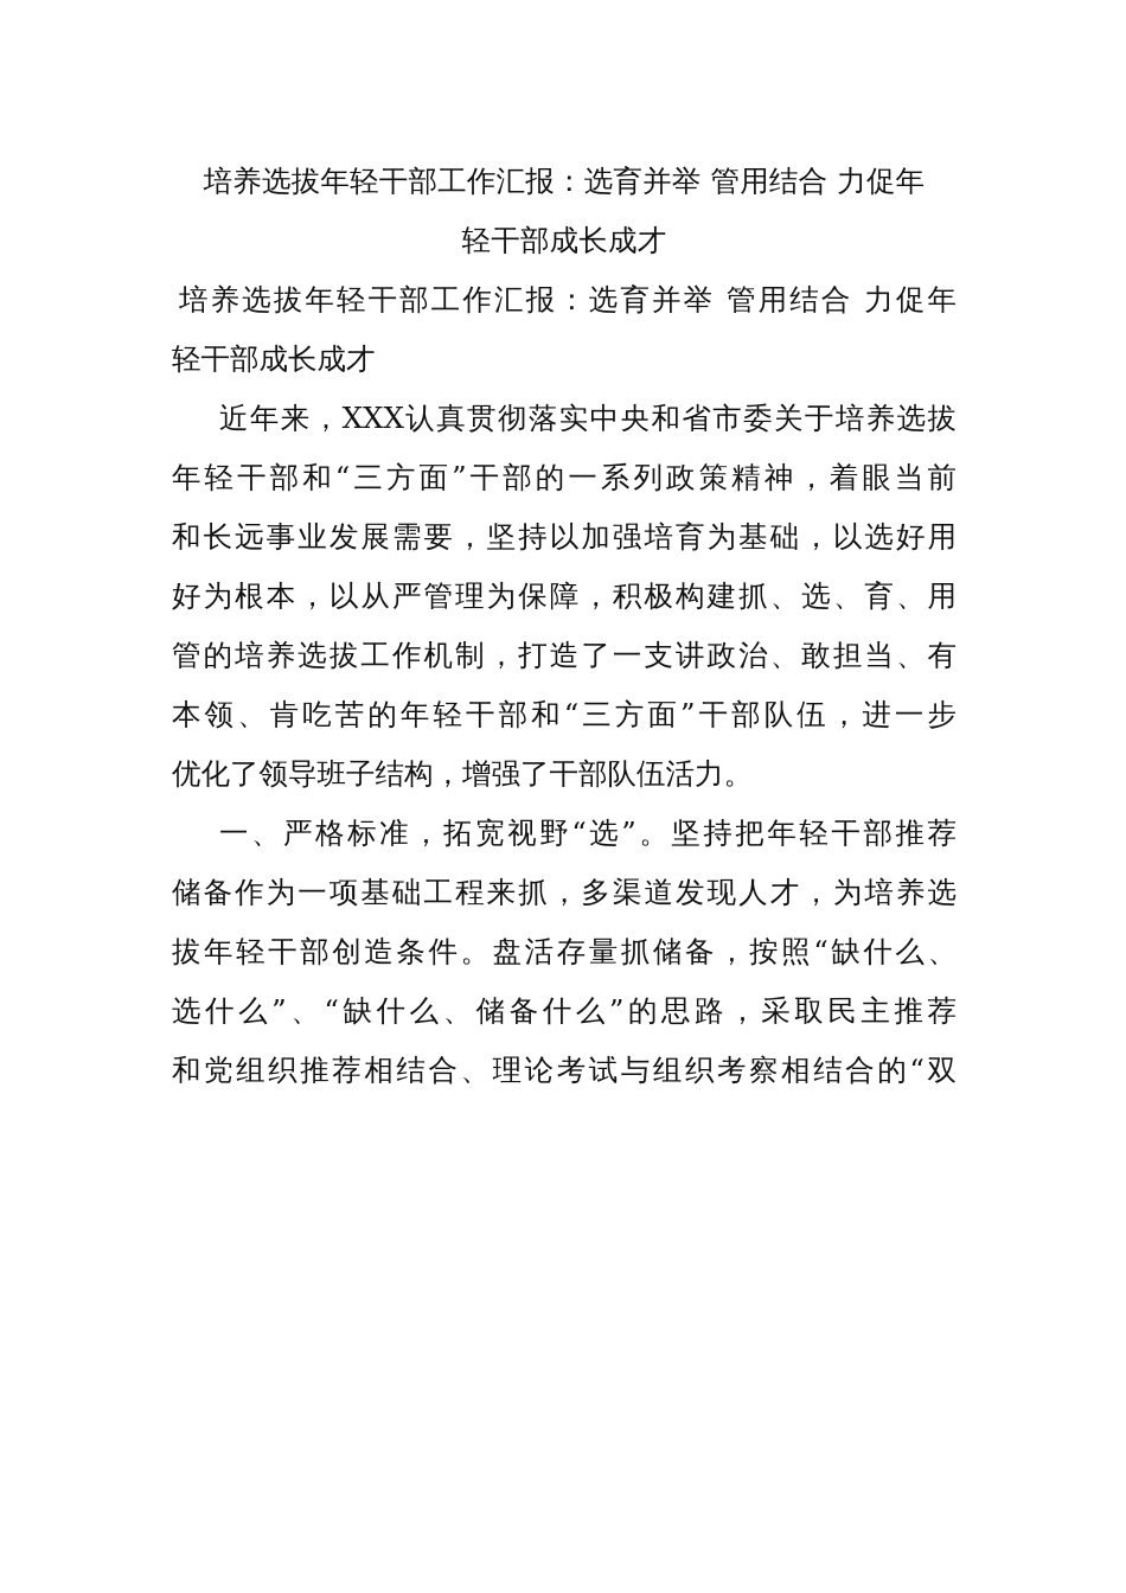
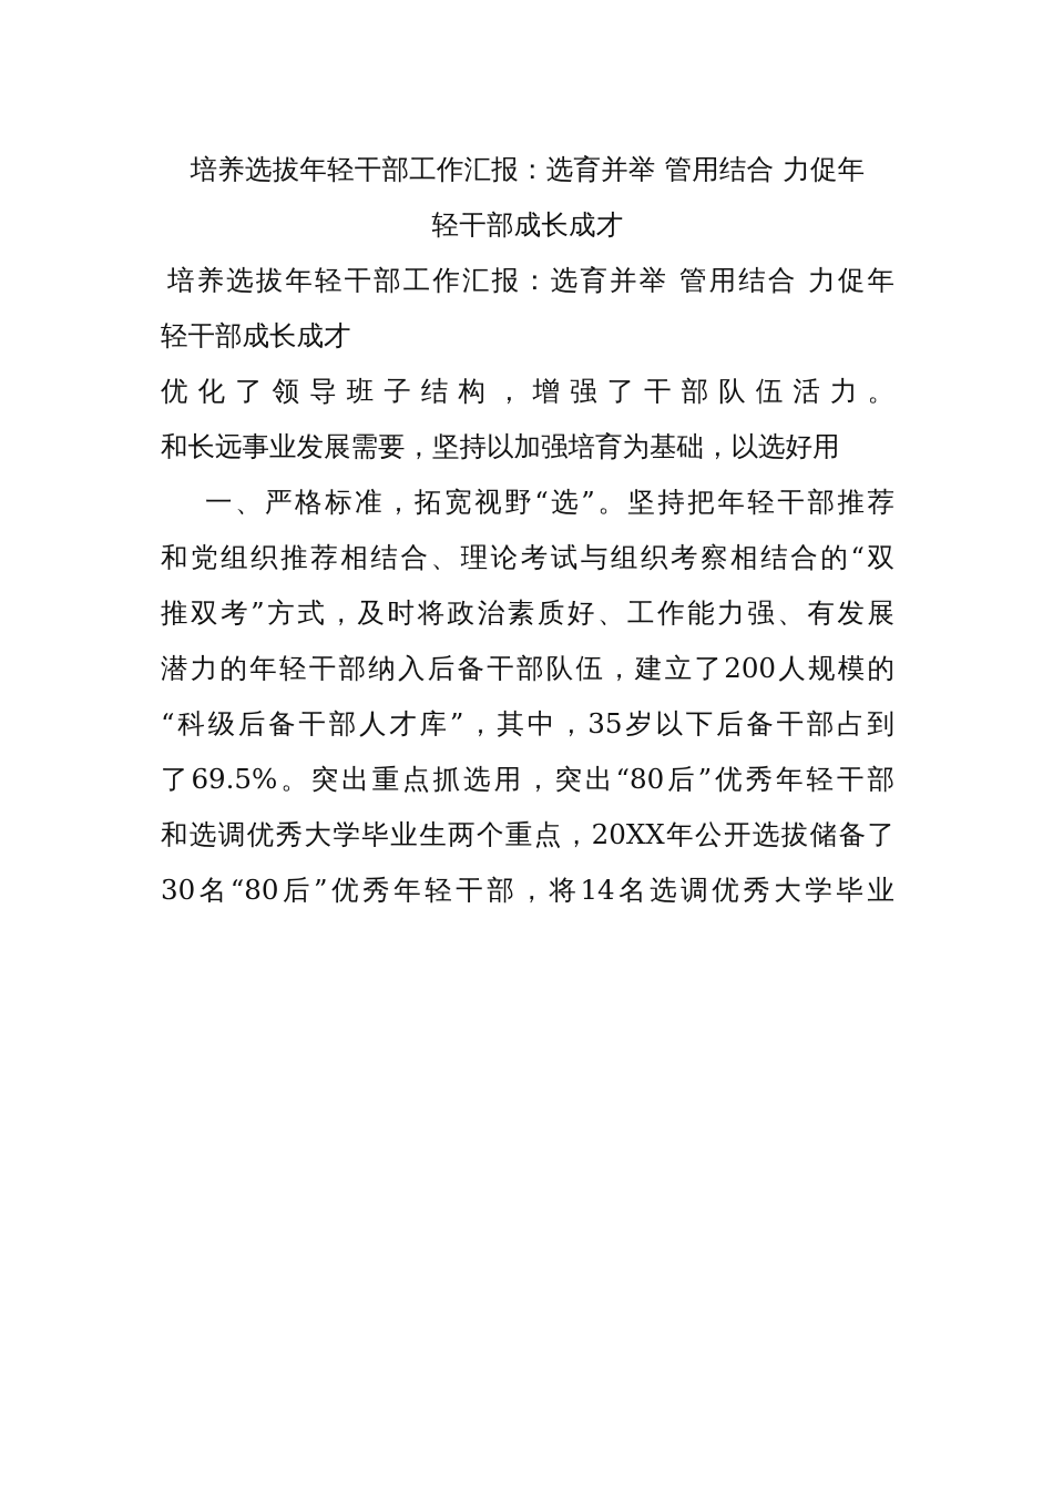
  培养选拔年轻干部工作汇报：选育并举 管用结合 力促年
  轻干部成长成才
  培养选拔年轻干部工作汇报：选育并举 管用结合 力促年
  轻干部成长成才
- 近年来，XXX认真贯彻落实中央和省市委关于培养选拔
- 年轻干部和“三方面”干部的一系列政策精神，着眼当前
- 和长远事业发展需要，坚持以加强培育为基础，以选好用
+ 优化了领导班子结构，增强了干部队伍活力。
- 好为根本，以从严管理为保障，积极构建抓、选、育、用
- 管的培养选拔工作机制，打造了一支讲政治、敢担当、有
- 本领、肯吃苦的年轻干部和“三方面”干部队伍，进一步
- 优化了领导班子结构，增强了干部队伍活力。
+ 和长远事业发展需要，坚持以加强培育为基础，以选好用
  一、严格标准，拓宽视野“选”。坚持把年轻干部推荐
- 储备作为一项基础工程来抓，多渠道发现人才，为培养选
- 拔年轻干部创造条件。盘活存量抓储备，按照“缺什么、
- 选什么”、“缺什么、储备什么”的思路，采取民主推荐
  和党组织推荐相结合、理论考试与组织考察相结合的“双
+ 推双考”方式，及时将政治素质好、工作能力强、有发展
+ 潜力的年轻干部纳入后备干部队伍，建立了200人规模的
+ “科级后备干部人才库”，其中，35岁以下后备干部占到
+ 了69.5%。突出重点抓选用，突出“80后”优秀年轻干部
+ 和选调优秀大学毕业生两个重点，20XX年公开选拔储备了
+ 30名“80后”优秀年轻干部，将14名选调优秀大学毕业
